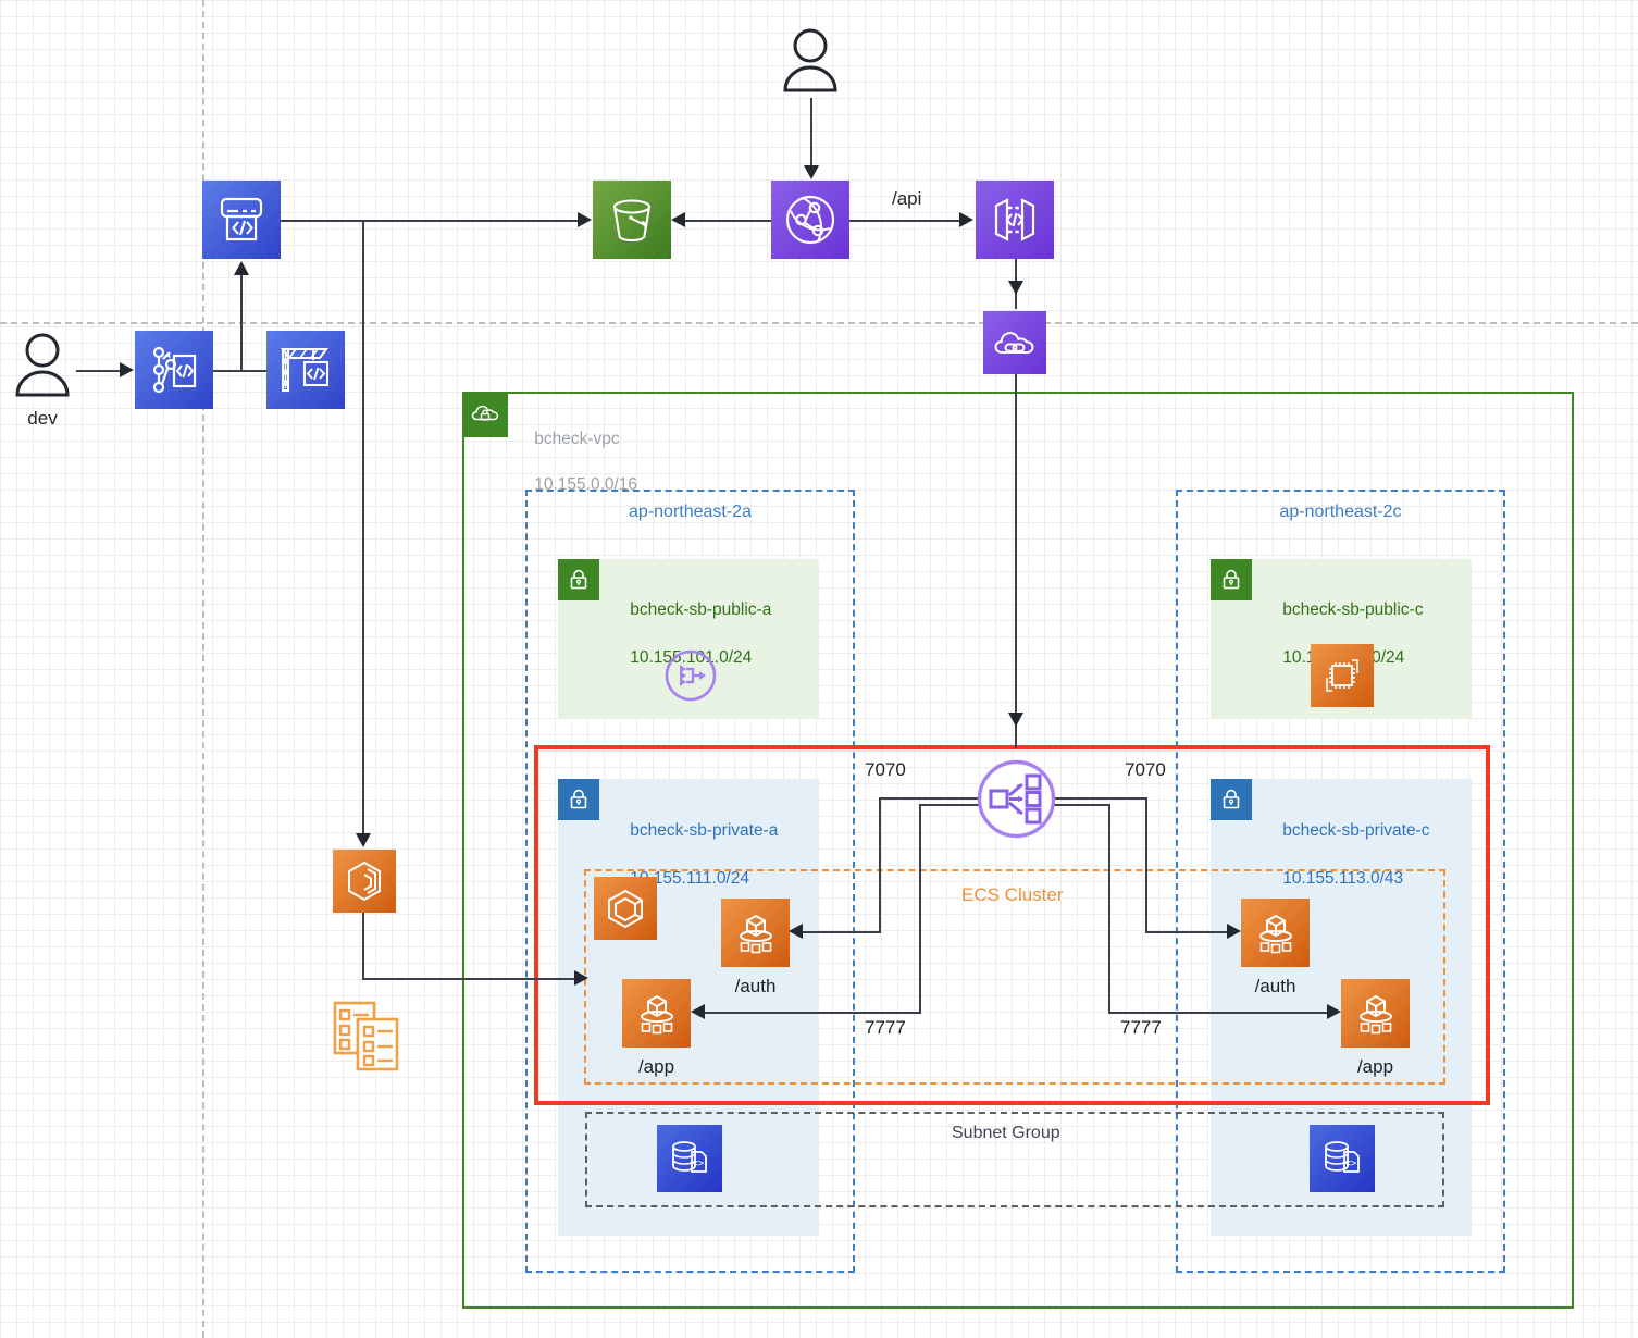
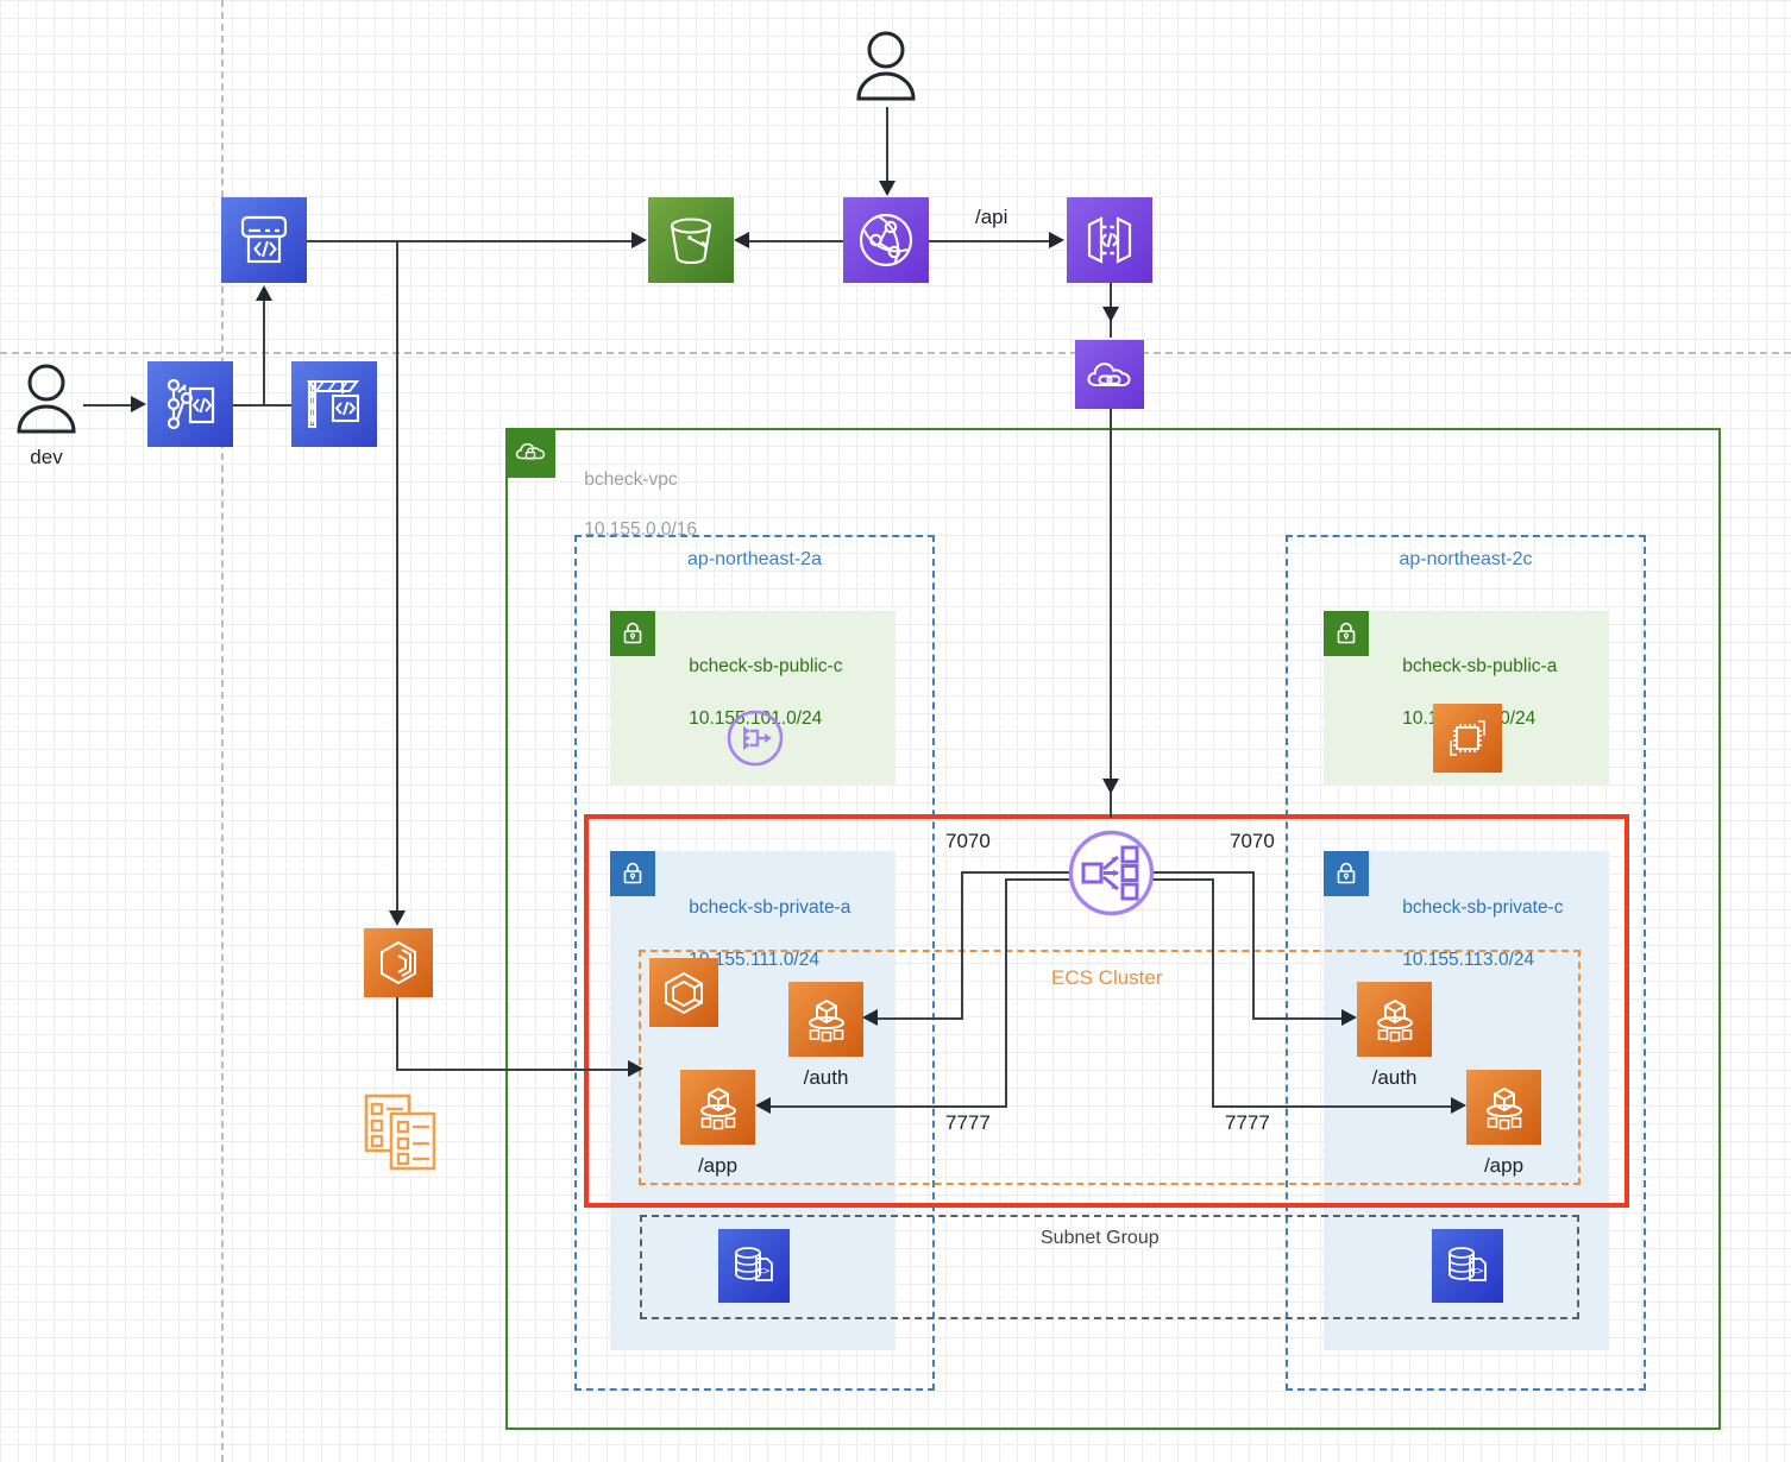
  bcheck-vpc
  10.155.0.0/16
  ap-northeast-2a
  ap-northeast-2c
- bcheck-sb-public-a
+ bcheck-sb-public-c
  10.15.101.0/24
- bcheck-sb-public-c
+ bcheck-sb-public-a
  bcheck-sb-private-a
  155.111.0/24
  bcheck-sb-private-c
- 10.155.113.0/43
+ 10.155.113.0/24
  ECS Cluster
  /auth
  /app
  /auth
  /app
  Subnet Group
  <>
  <>
  7070
  7777
  7070
  7777
  /api
  dev
